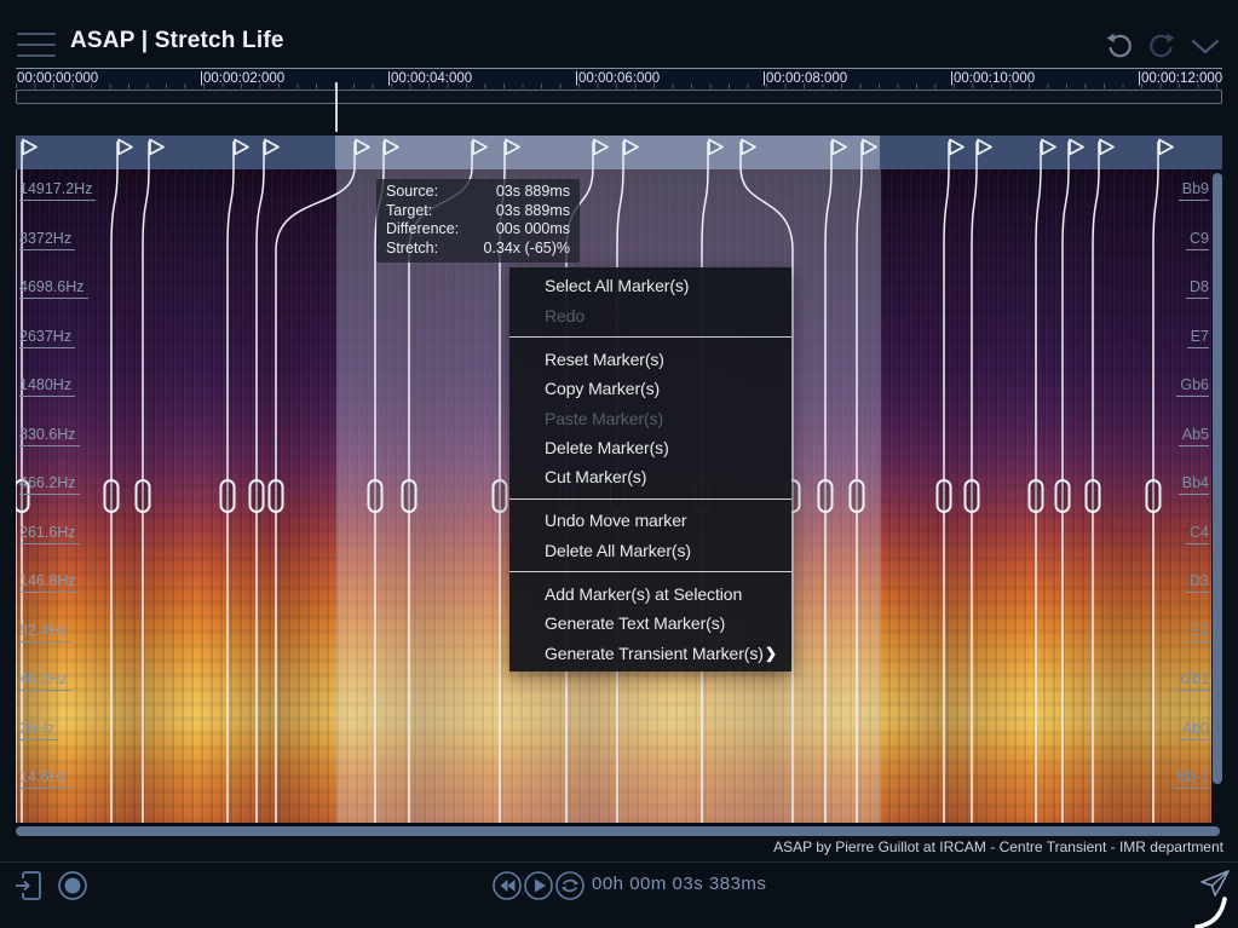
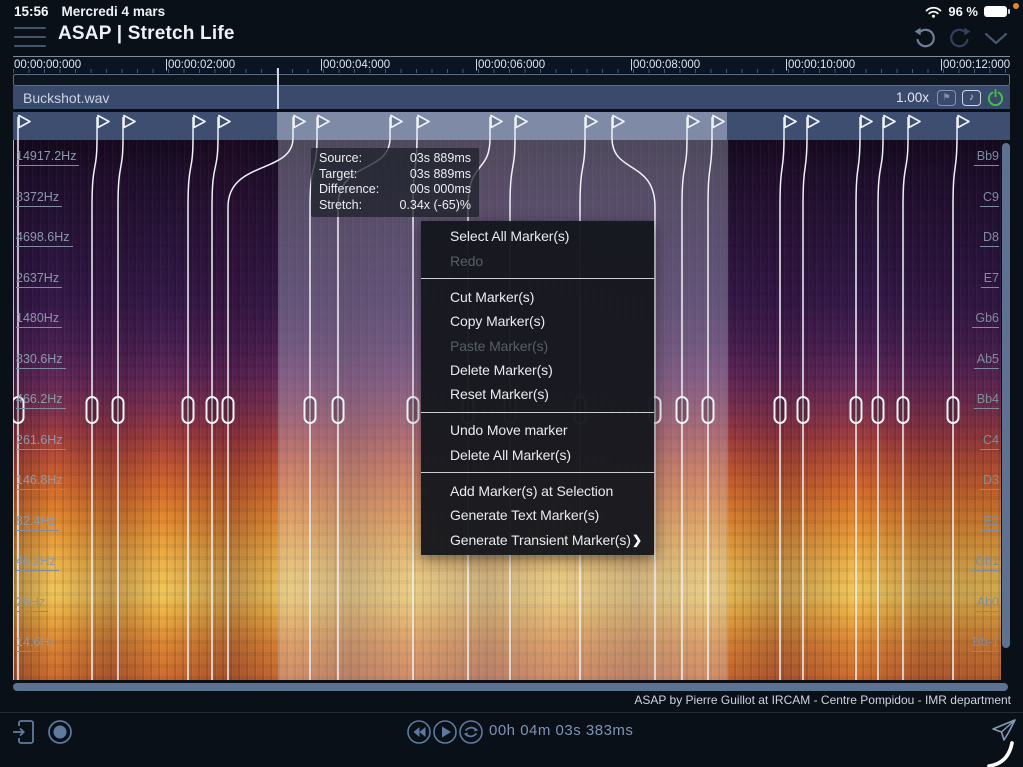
+ 15:56
+ Mercredi 4 mars
+ 96 %
  ASAP | Stretch Life
  00:00:00:000
  |00:00:02:000
  |00:00:04:000
  |00:00:06:000
  |00:00:08:000
  |00:00:10:000
  |00:00:12:000
+ Buckshot.wav
+ 1.00x
+ ⚑
+ ♪
  Source:
  03s 889ms
  Target:
  03s 889ms
  Difference:
  00s 000ms
  Stretch:
  0.34x (-65)%
  14917.2Hz
  8372Hz
  4698.6Hz
  2637Hz
  1480Hz
  830.6Hz
  466.2Hz
  261.6Hz
  146.8Hz
  82.4Hz
  46.2Hz
  26Hz
  14.6Hz
  Bb9
  C9
  D8
  E7
  Gb6
  Ab5
  Bb4
  C4
  D3
  E2
  Gb1
  Ab0
  Bb-1
  Select All Marker(s)
  Redo
- Reset Marker(s)
+ Cut Marker(s)
  Copy Marker(s)
  Paste Marker(s)
  Delete Marker(s)
- Cut Marker(s)
+ Reset Marker(s)
  Undo Move marker
  Delete All Marker(s)
  Add Marker(s) at Selection
  Generate Text Marker(s)
  Generate Transient Marker(s)
  ❯
- ASAP by Pierre Guillot at IRCAM - Centre Transient - IMR department
+ ASAP by Pierre Guillot at IRCAM - Centre Pompidou - IMR department
- 00h 00m 03s 383ms
+ 00h 04m 03s 383ms
